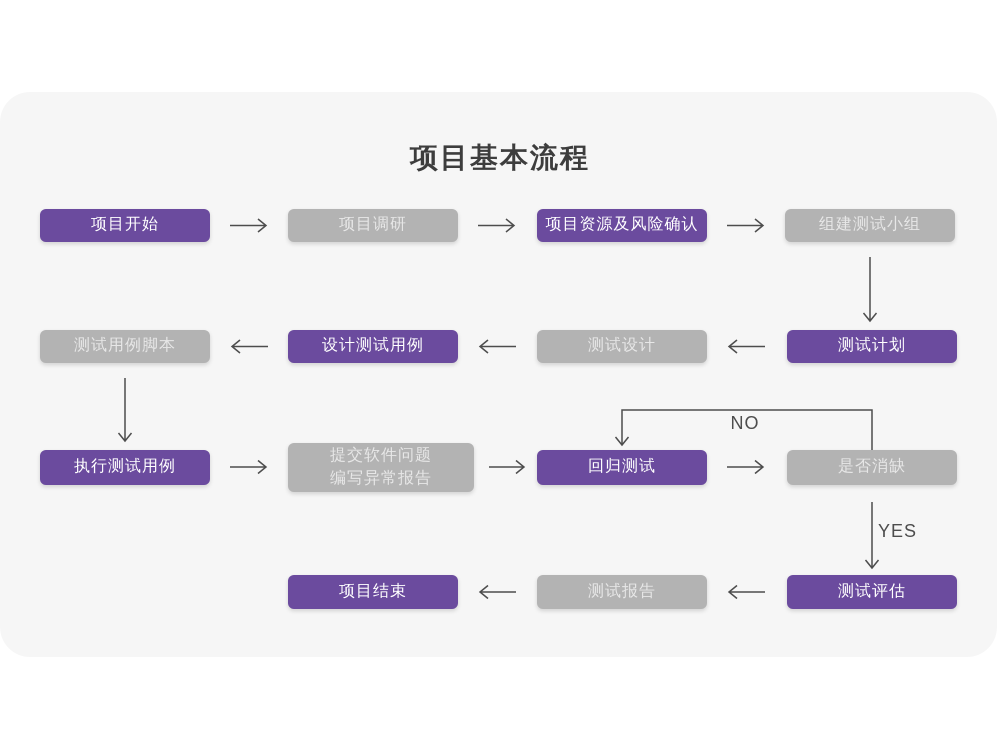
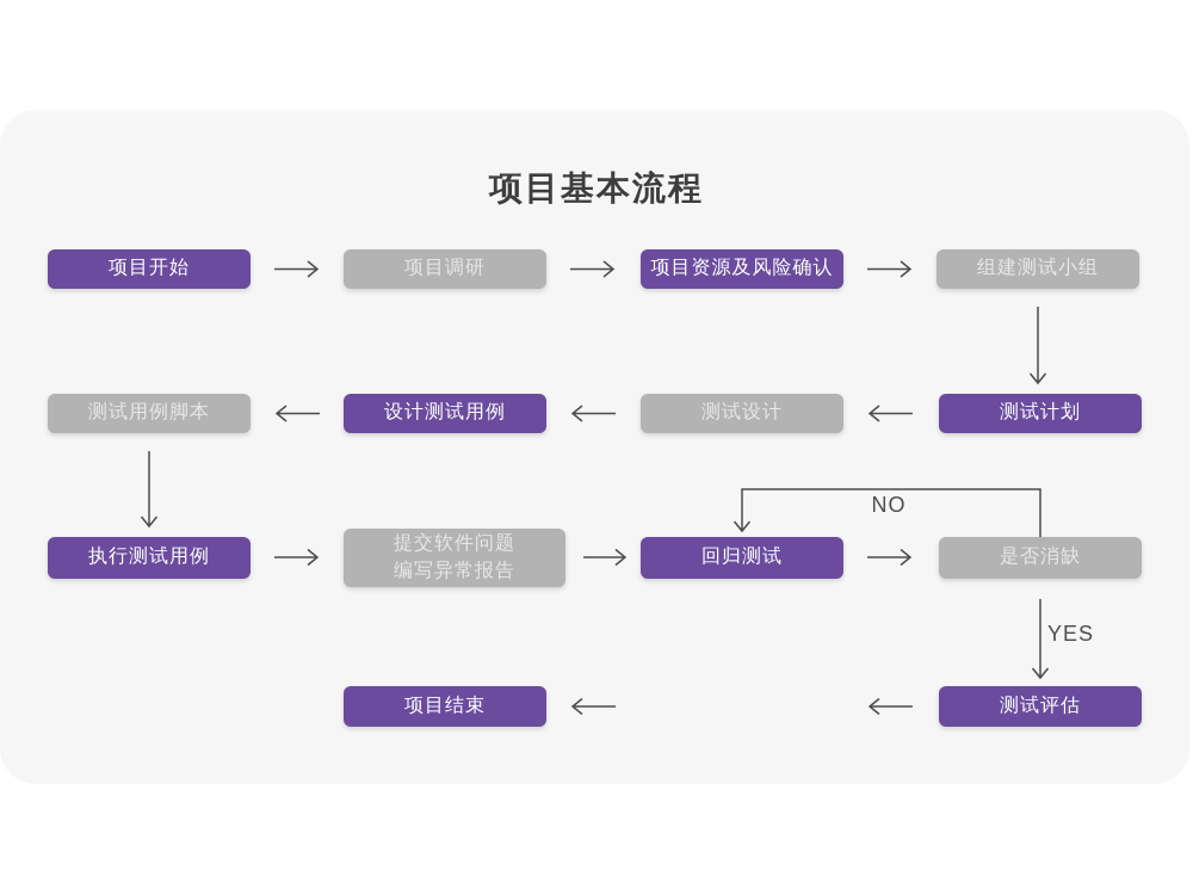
  项目基本流程
  项目开始
  项目调研
  项目资源及风险确认
  组建测试小组
  测试用例脚本
  设计测试用例
  测试设计
  测试计划
  执行测试用例
  提交软件问题
  编写异常报告
  回归测试
  是否消缺
  项目结束
- 测试报告
  测试评估
  NO
  YES
